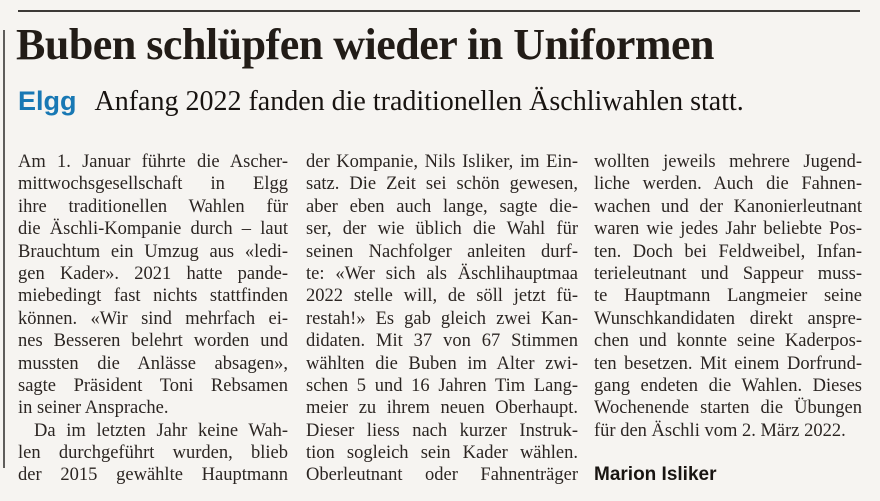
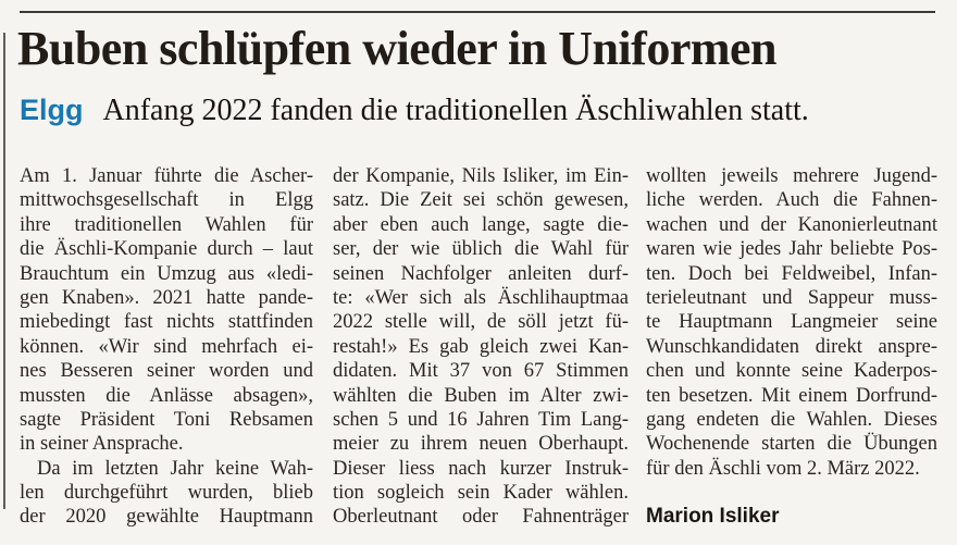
  Buben schlüpfen wieder in Uniformen
  Elgg
  Anfang 2022 fanden die traditionellen Äschliwahlen statt.
  Am 1. Januar führte die Ascher-
  mittwochsgesellschaft in Elgg
  ihre traditionellen Wahlen für
  die Äschli-Kompanie durch – laut
  Brauchtum ein Umzug aus «ledi-
- gen Kader». 2021 hatte pande-
+ gen Knaben». 2021 hatte pande-
  miebedingt fast nichts stattfinden
  können. «Wir sind mehrfach ei-
- nes Besseren belehrt worden und
+ nes Besseren seiner worden und
  mussten die Anlässe absagen»,
  sagte Präsident Toni Rebsamen
  in seiner Ansprache.
  Da im letzten Jahr keine Wah-
  len durchgeführt wurden, blieb
- der 2015 gewählte Hauptmann
+ der 2020 gewählte Hauptmann
  der Kompanie, Nils Isliker, im Ein-
  satz. Die Zeit sei schön gewesen,
  aber eben auch lange, sagte die-
  ser, der wie üblich die Wahl für
  seinen Nachfolger anleiten durf-
  te: «Wer sich als Äschlihauptmaa
  2022 stelle will, de söll jetzt fü-
  restah!» Es gab gleich zwei Kan-
  didaten. Mit 37 von 67 Stimmen
  wählten die Buben im Alter zwi-
  schen 5 und 16 Jahren Tim Lang-
  meier zu ihrem neuen Oberhaupt.
  Dieser liess nach kurzer Instruk-
  tion sogleich sein Kader wählen.
  Oberleutnant oder Fahnenträger
  wollten jeweils mehrere Jugend-
  liche werden. Auch die Fahnen-
  wachen und der Kanonierleutnant
  waren wie jedes Jahr beliebte Pos-
  ten. Doch bei Feldweibel, Infan-
  terieleutnant und Sappeur muss-
  te Hauptmann Langmeier seine
  Wunschkandidaten direkt anspre-
  chen und konnte seine Kaderpos-
  ten besetzen. Mit einem Dorfrund-
  gang endeten die Wahlen. Dieses
  Wochenende starten die Übungen
  für den Äschli vom 2. März 2022.
  Marion Isliker
